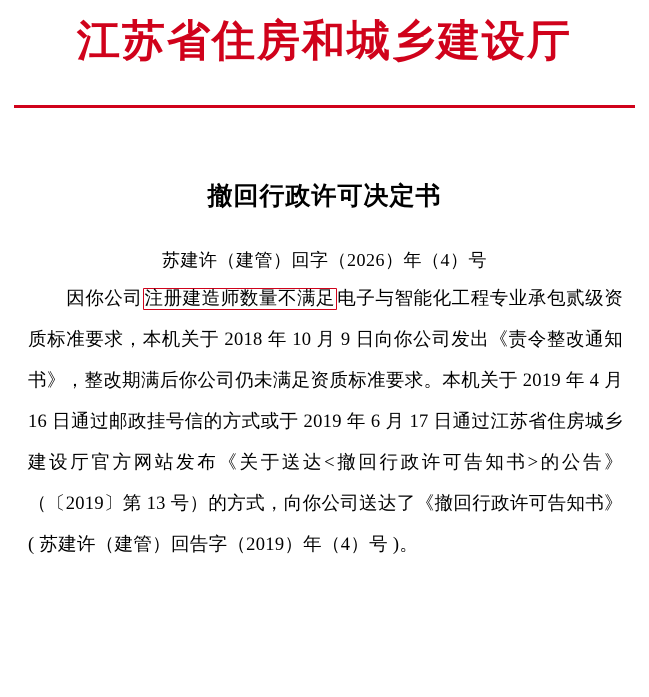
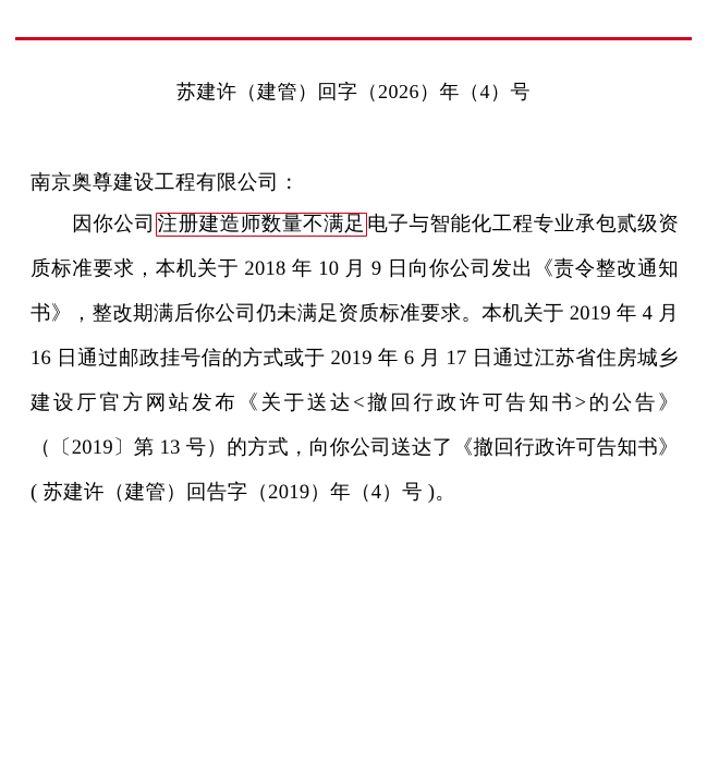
- 江苏省住房和城乡建设厅
- 撤回行政许可决定书
  苏建许（建管）回字（2026）年（4）号
+ 南京奥尊建设工程有限公司：
  因你公司注册建造师数量不满足电子与智能化工程专业承包贰级资质标准要求，本机关于 2018 年 10 月 9 日向你公司发出《责令整改通知书》，整改期满后你公司仍未满足资质标准要求。本机关于 2019 年 4 月 16 日通过邮政挂号信的方式或于 2019 年 6 月 17 日通过江苏省住房城乡建设厅官方网站发布《关于送达<撤回行政许可告知书>的公告》（〔2019〕第 13 号）的方式，向你公司送达了《撤回行政许可告知书》( 苏建许（建管）回告字（2019）年（4）号 )。
